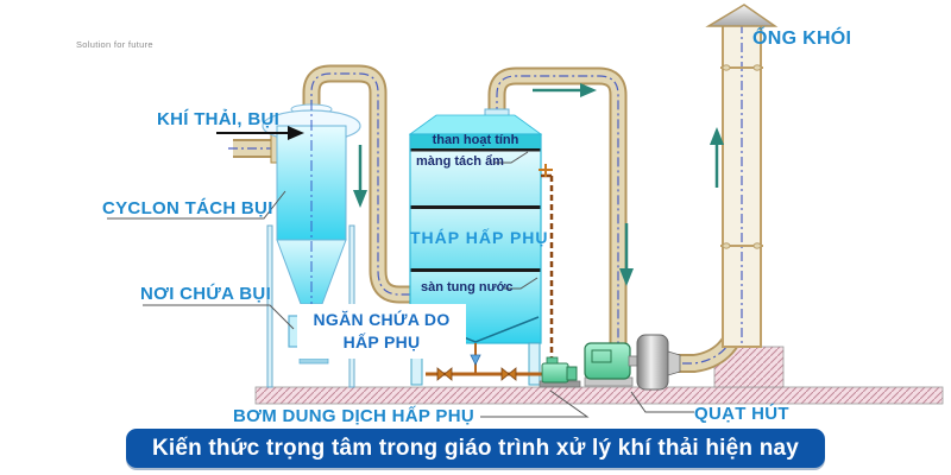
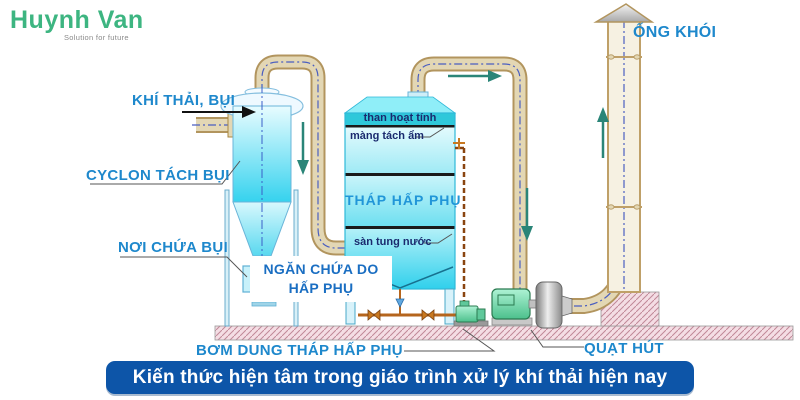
+ Huynh Van
  Solution for future
  KHÍ THẢI, BỤI
  CYCLON TÁCH BỤI
  NƠI CHỨA BỤI
  NGĂN CHỨA DO
  HẤP PHỤ
  ỐNG KHÓI
  than hoạt tính
  màng tách ẩm
  THÁP HẤP PHỤ
  sàn tung nước
- BƠM DUNG DỊCH HẤP PHỤ
+ BƠM DUNG THÁP HẤP PHỤ
  QUẠT HÚT
- Kiến thức trọng tâm trong giáo trình xử lý khí thải hiện nay
+ Kiến thức hiện tâm trong giáo trình xử lý khí thải hiện nay
